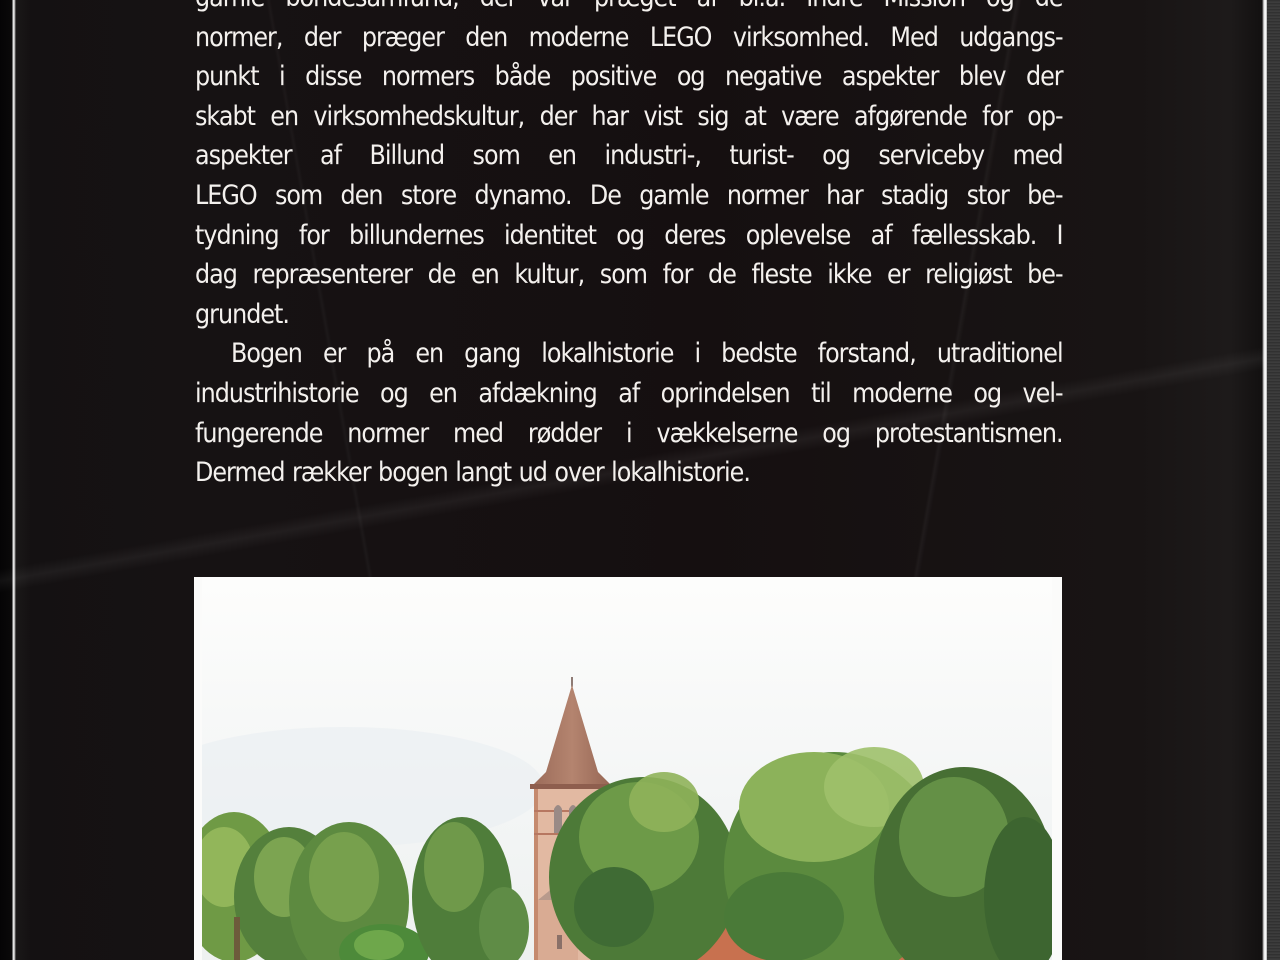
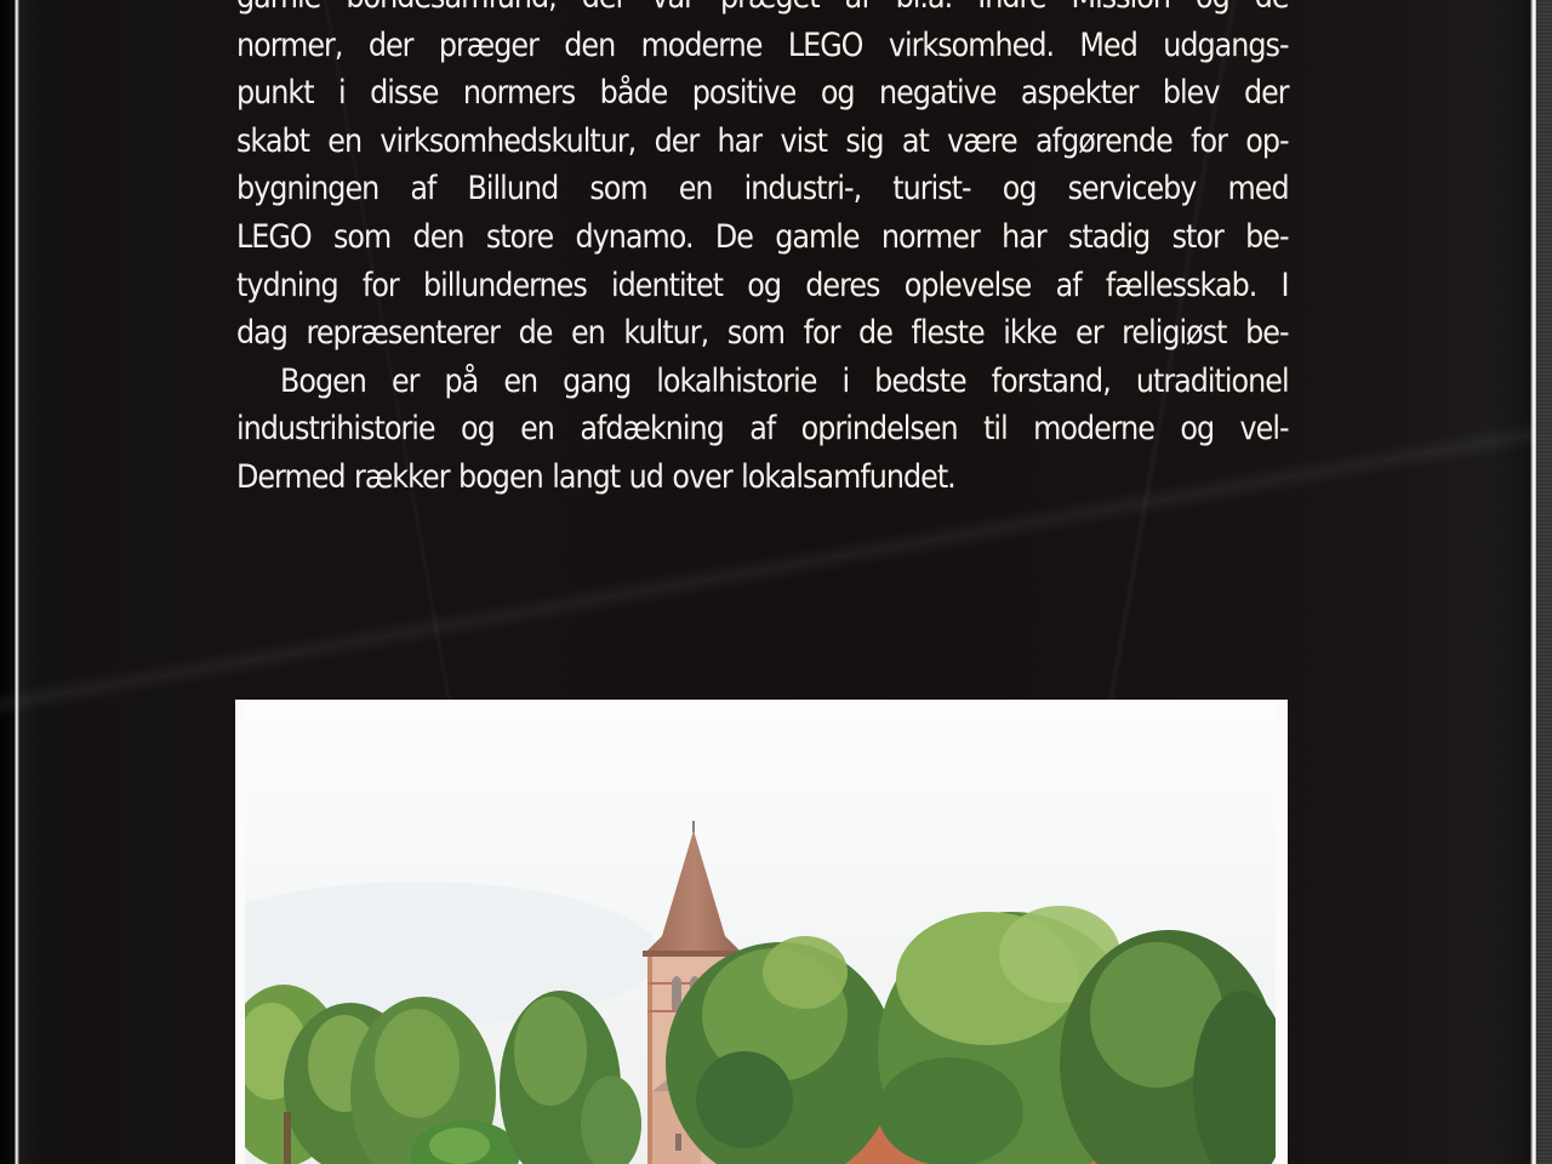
  normer, der præger den moderne LEGO virksomhed. Med udgangs-
  punkt i disse normers både positive og negative aspekter blev der
  skabt en virksomhedskultur, der har vist sig at være afgørende for op-
- aspekter af Billund som en industri-, turist- og serviceby med
+ bygningen af Billund som en industri-, turist- og serviceby med
  LEGO som den store dynamo. De gamle normer har stadig stor be-
  tydning for billundernes identitet og deres oplevelse af fællesskab. I
  dag repræsenterer de en kultur, som for de fleste ikke er religiøst be-
- grundet.
  Bogen er på en gang lokalhistorie i bedste forstand, utraditionel
  industrihistorie og en afdækning af oprindelsen til moderne og vel-
- fungerende normer med rødder i vækkelserne og protestantismen.
- Dermed rækker bogen langt ud over lokalhistorie.
+ Dermed rækker bogen langt ud over lokalsamfundet.
